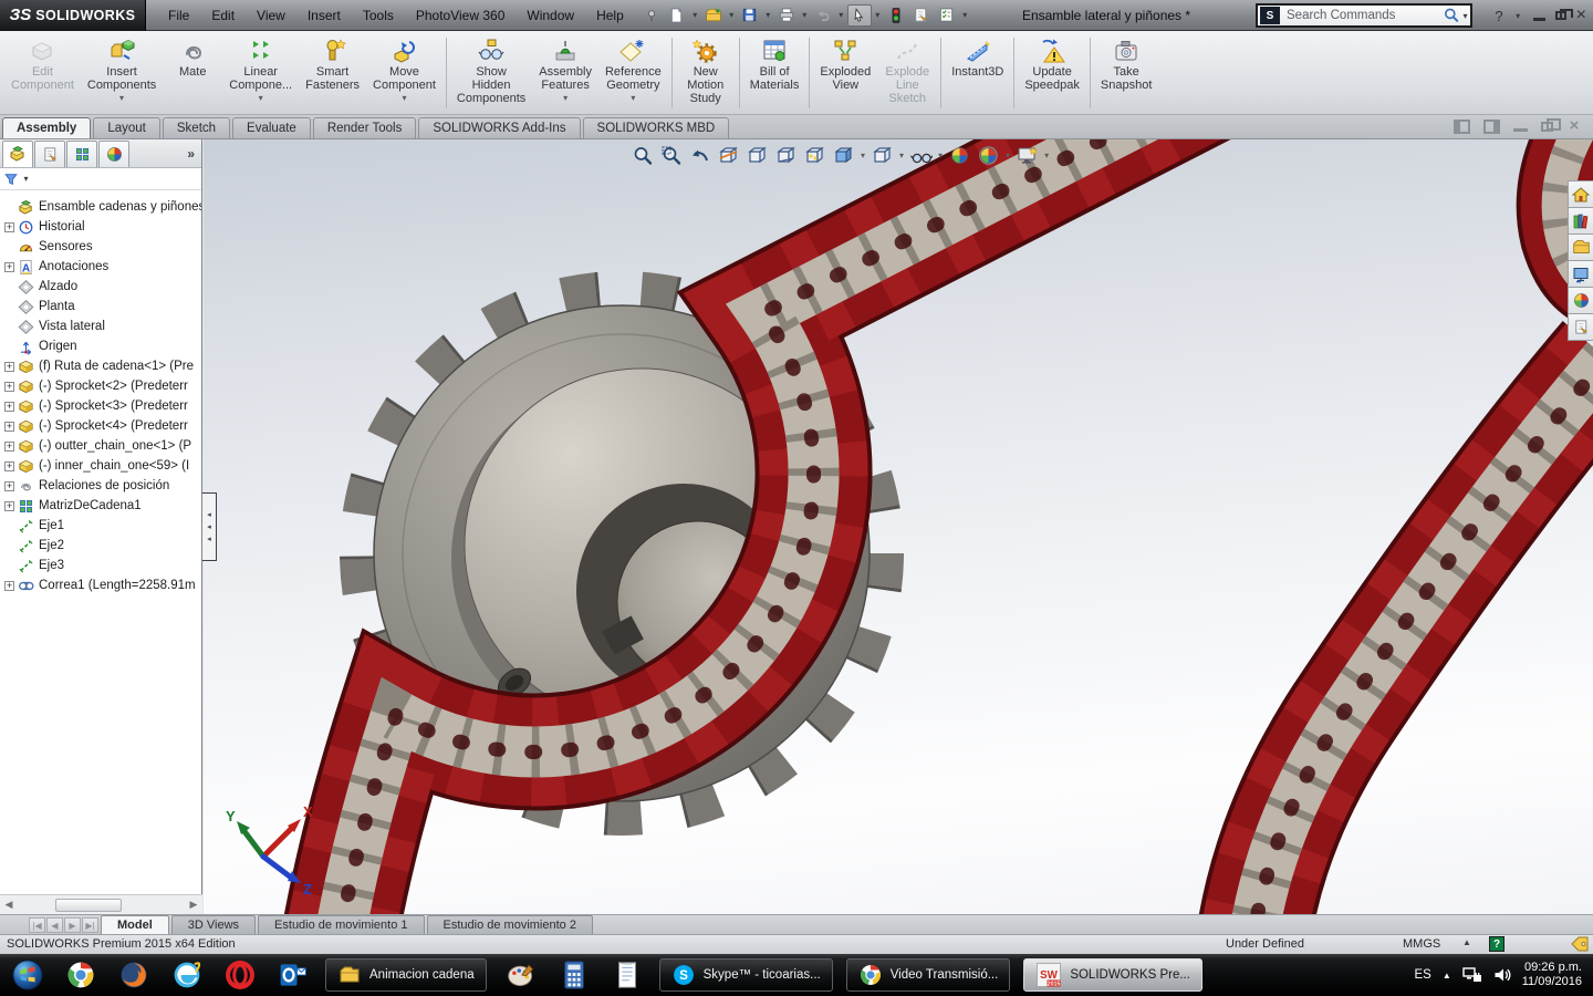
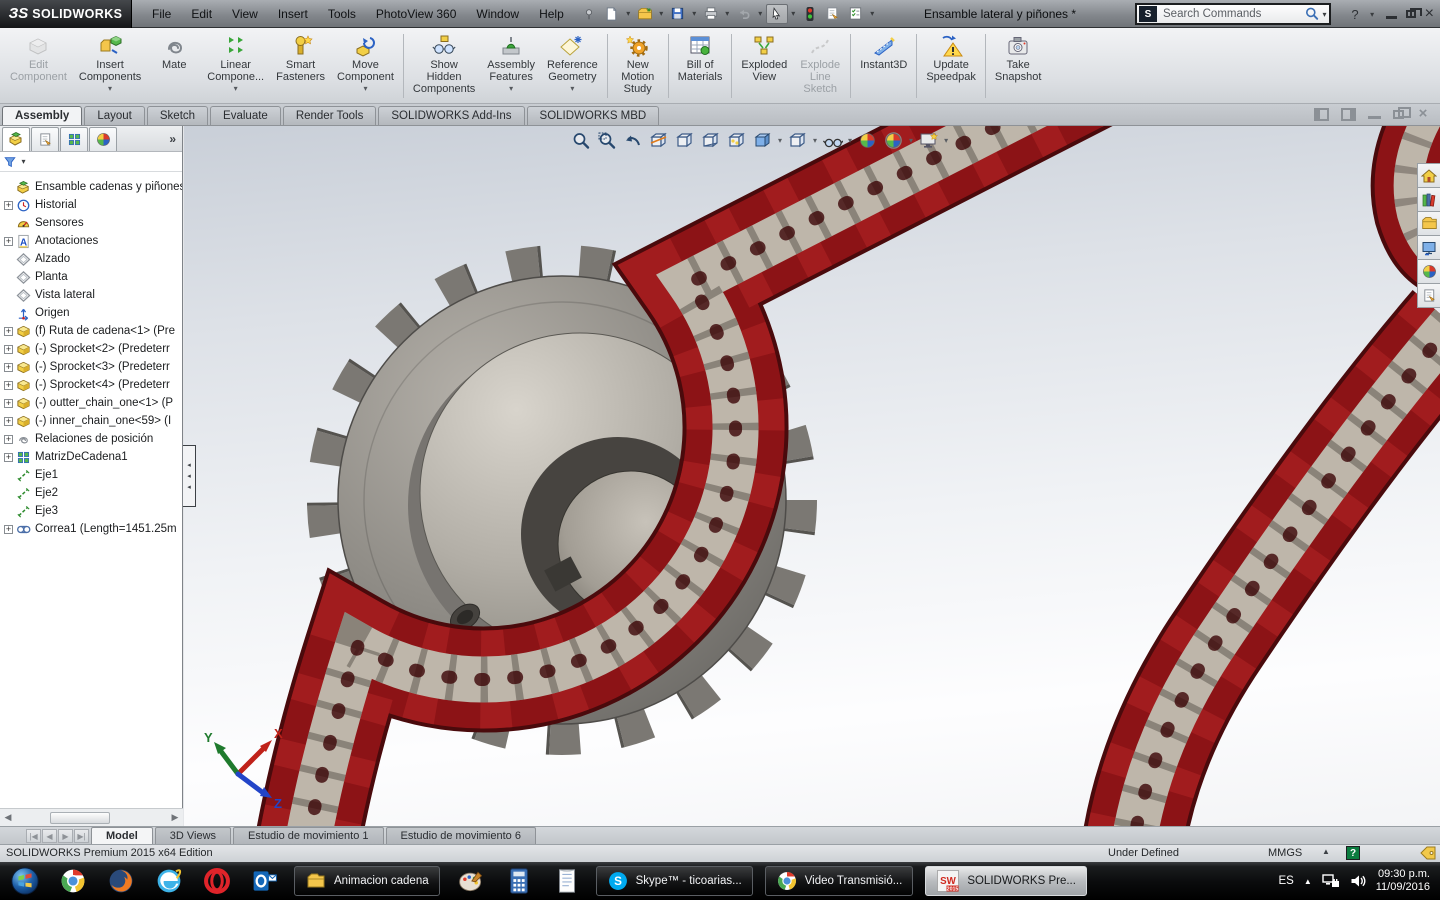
  ЗS
  SOLIDWORKS
  File
  Edit
  View
  Insert
  Tools
  PhotoView 360
  Window
  Help
  ▾
  ▾
  ▾
  ▾
  ▾
  ▾
  ▾
  Ensamble lateral y piñones *
  S
  Search Commands
  ▾
  ?
  ▾
  ×
  Edit
  Component
  Insert
  Components
  ▾
  Mate
  Linear
  Compone...
  ▾
  Smart
  Fasteners
  Move
  Component
  ▾
  Show
  Hidden
  Components
  Assembly
  Features
  ▾
  Reference
  Geometry
  ▾
  New
  Motion
  Study
  Bill of
  Materials
  Exploded
  View
  Explode
  Line
  Sketch
  Instant3D
  Update
  Speedpak
  Take
  Snapshot
  Assembly
  Layout
  Sketch
  Evaluate
  Render Tools
  SOLIDWORKS Add-Ins
  SOLIDWORKS MBD
  ×
  X
  Y
  Z
  ▾
  ▾
  ▾
  ▾
  ▾
  »
  ▾
  Ensamble cadenas y piñone
  Historial
  Sensores
  Anotaciones
  Alzado
  Planta
  Vista lateral
  Origen
  (f) Ruta de cadena<1> (Pre
  (-) Sprocket<2> (Predeterr
  (-) Sprocket<3> (Predeterr
  (-) Sprocket<4> (Predeterr
  (-) outter_chain_one<1> (P
  (-) inner_chain_one<59> (I
  Relaciones de posición
  MatrizDeCadena1
  Eje1
  Eje2
  Eje3
- Correa1 (Length=2258.91m
+ Correa1 (Length=1451.25m
  ◀
  ▶
  |◀
  ◀
  ▶
  ▶|
  Model
  3D Views
  Estudio de movimiento 1
- Estudio de movimiento 2
+ Estudio de movimiento 6
  SOLIDWORKS Premium 2015 x64 Edition
  Under Defined
  MMGS
  ▲
  ?
  Animacion cadena
  S
  Skype™ - ticoarias...
  Video Transmisió...
  SW
  SOLIDWORKS Pre...
  ES
  ▲
- 09:26 p.m.
+ 09:30 p.m.
  11/09/2016
